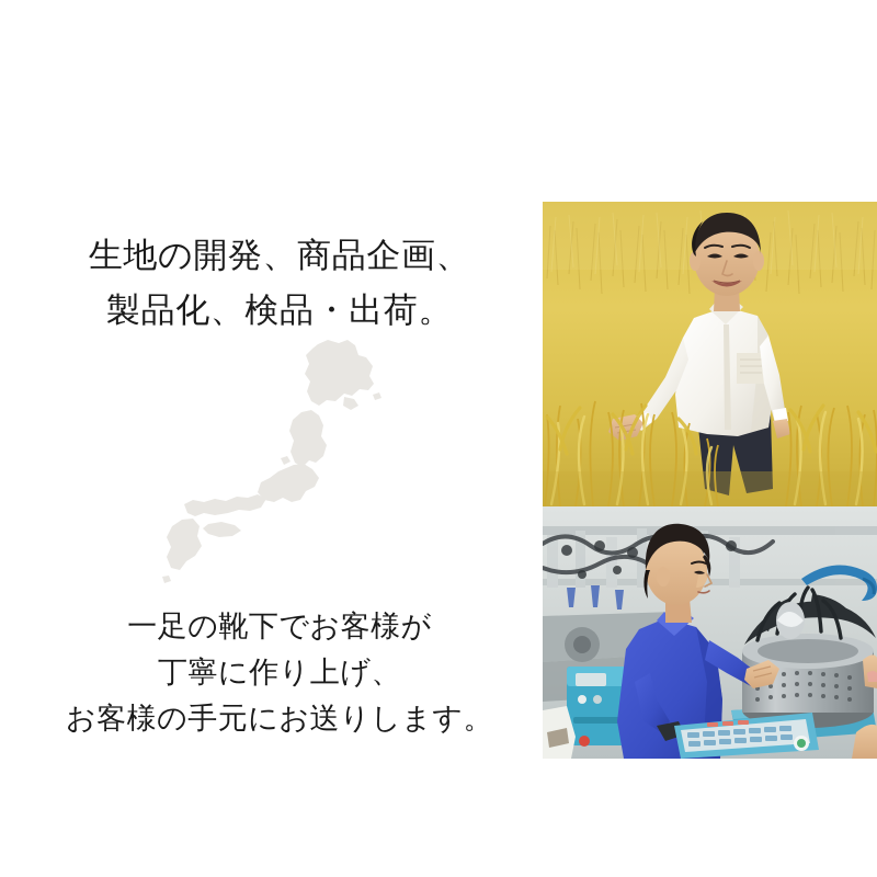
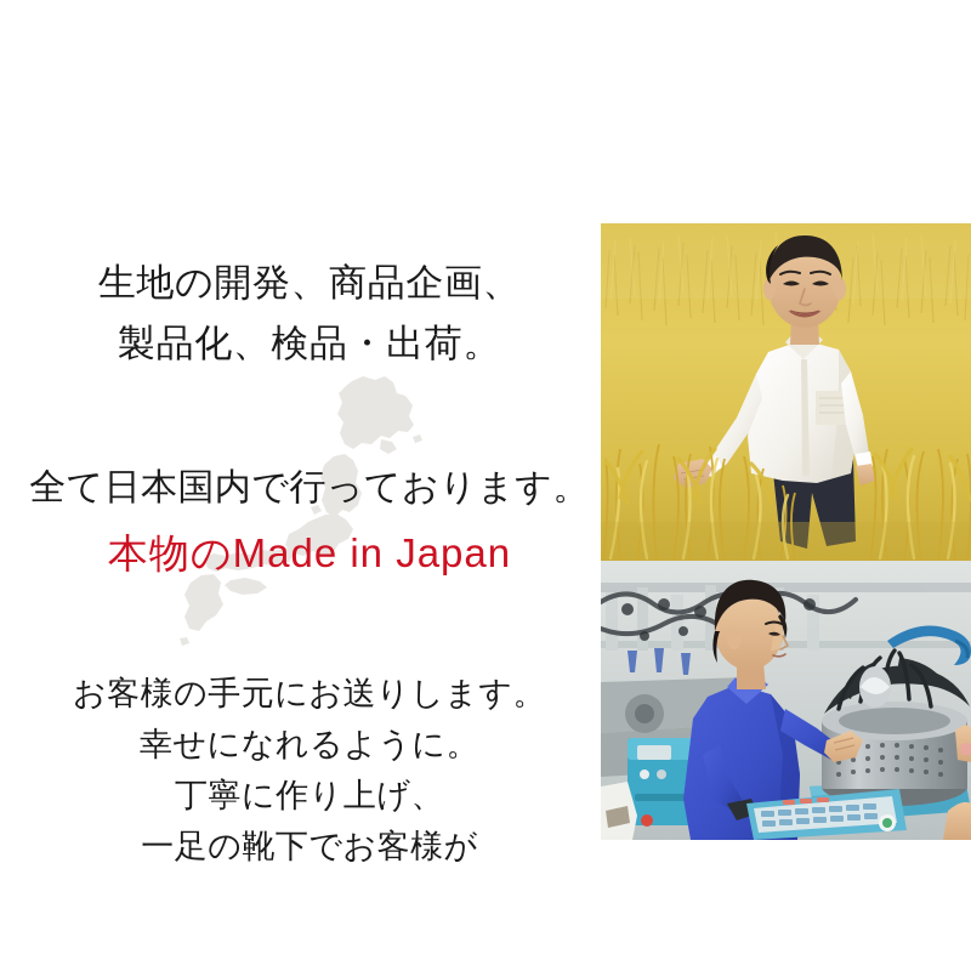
  生地の開発、商品企画、
  製品化、検品・出荷。
+ 全て日本国内で行っております。
+ 本物のMade in Japan
- 一足の靴下でお客様が
+ お客様の手元にお送りします。
+ 幸せになれるように。
  丁寧に作り上げ、
- お客様の手元にお送りします。
+ 一足の靴下でお客様が
